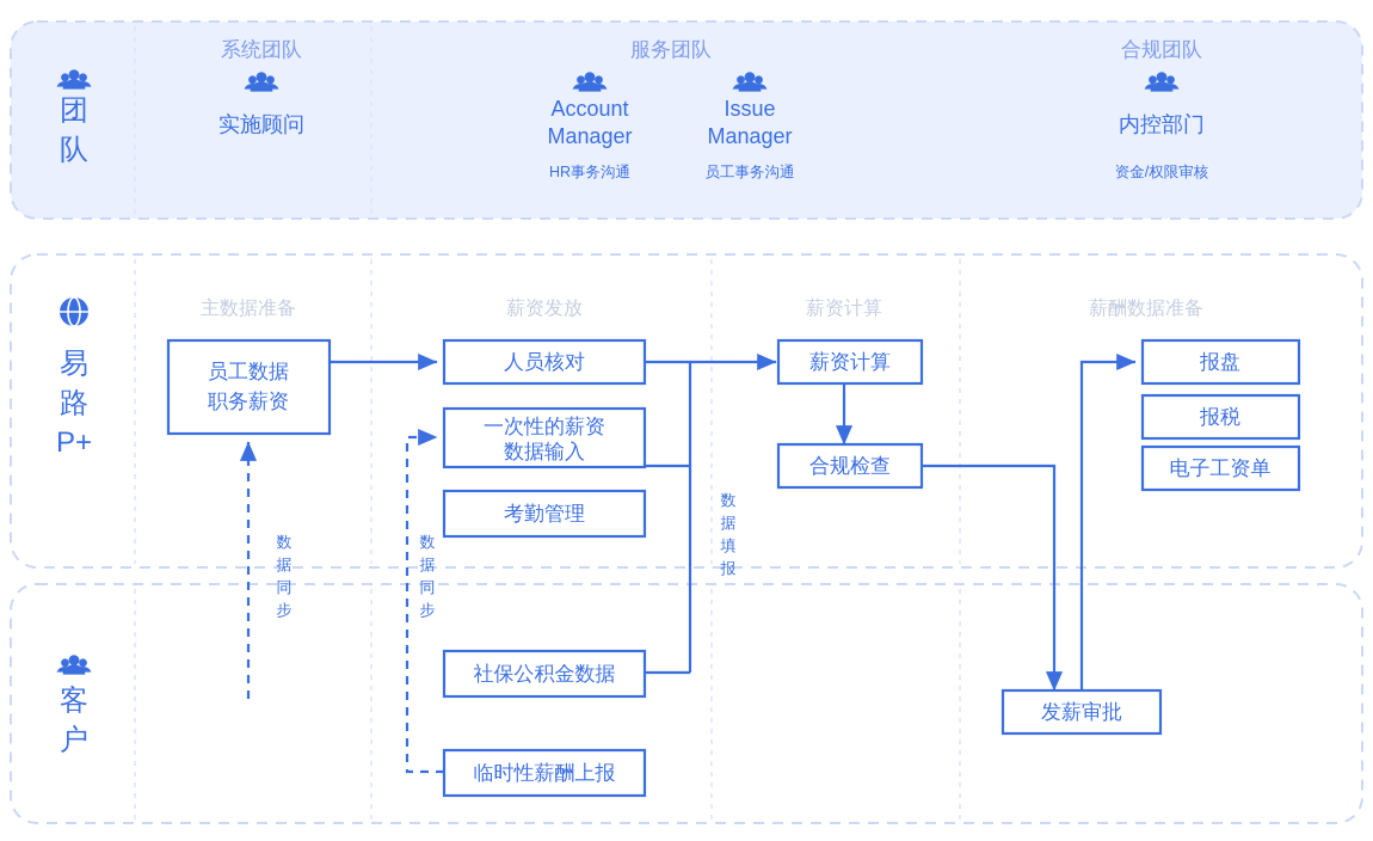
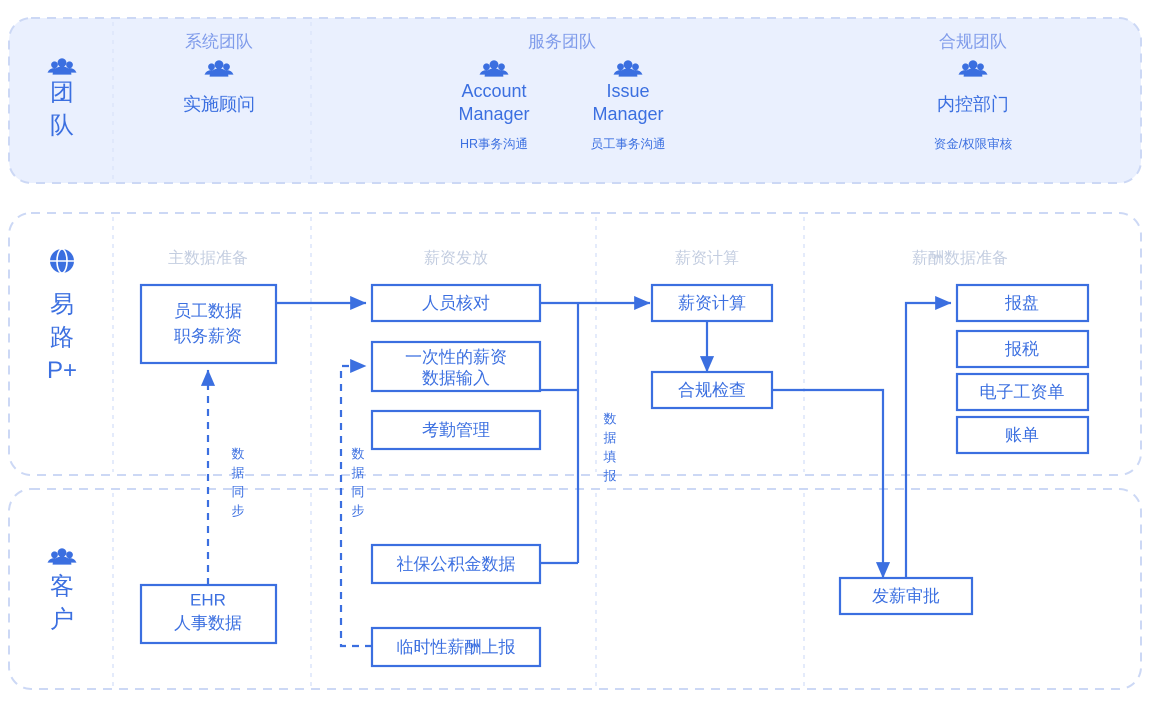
  团
  队
  系统团队
  实施顾问
  服务团队
  Account
  Manager
  HR事务沟通
  Issue
  Manager
  员工事务沟通
  合规团队
  内控部门
  资金/权限审核
  易
  路
  P+
  客
  户
  主数据准备
  薪资发放
  薪资计算
  薪酬数据准备
  数
  据
  同
  步
  数
  据
  同
  步
  数
  据
  填
  报
  员工数据
  职务薪资
  人员核对
  一次性的薪资
  数据输入
  考勤管理
  薪资计算
  合规检查
  报盘
  报税
  电子工资单
+ 账单
+ EHR
+ 人事数据
  社保公积金数据
  临时性薪酬上报
  发薪审批
